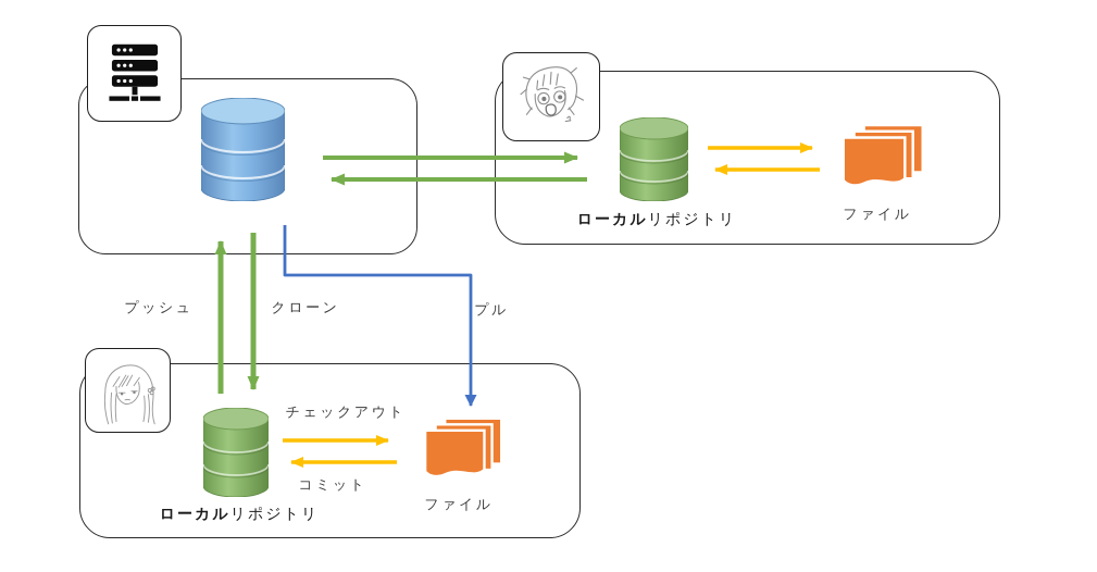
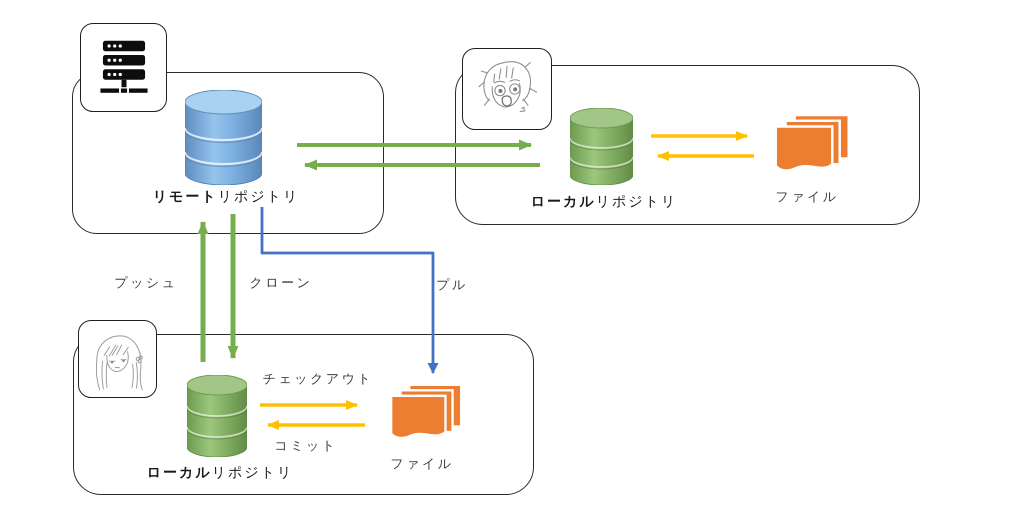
+ リモートリポジトリ
  ローカルリポジトリ
  ローカルリポジトリ
  ファイル
  ファイル
  プッシュ
  クローン
  プル
  チェックアウト
  コミット
